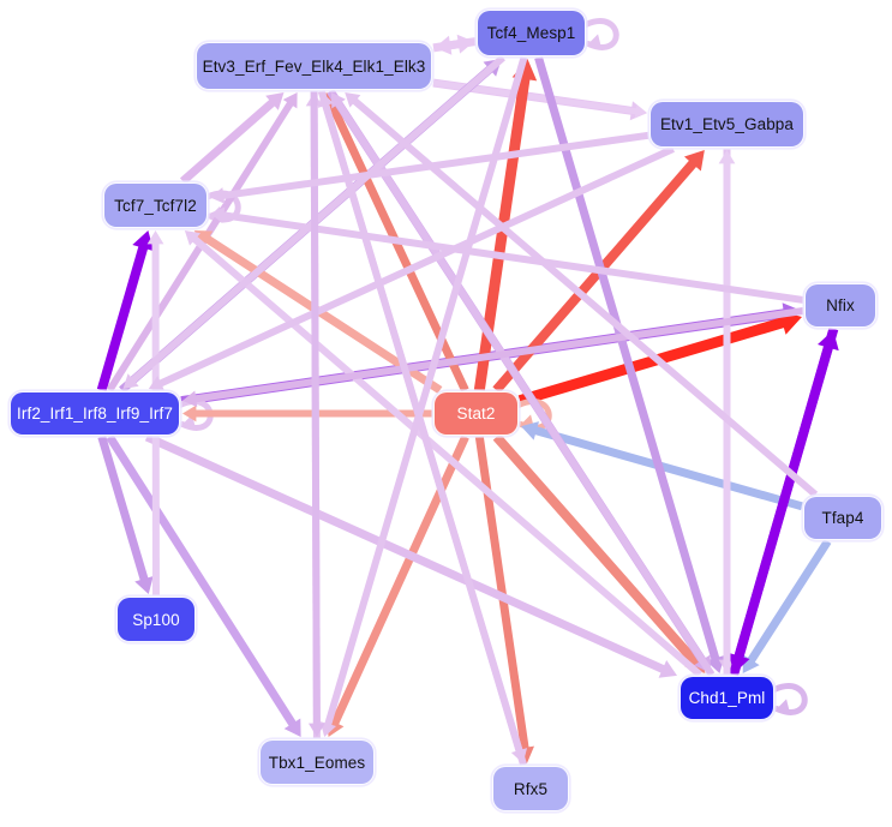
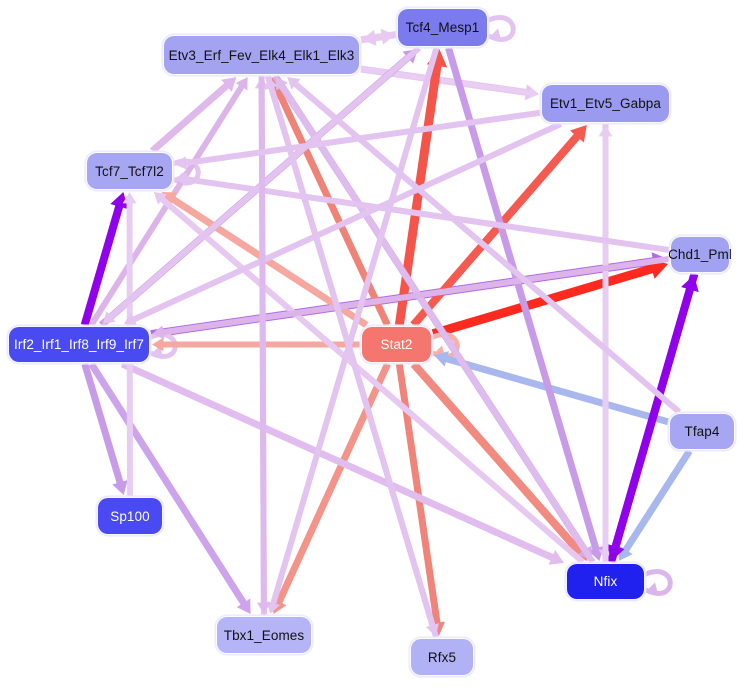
  Tcf4_Mesp1
  Etv3_Erf_Fev_Elk4_Elk1_Elk3
  Etv1_Etv5_Gabpa
  Tcf7_Tcf7l2
- Nfix
+ Chd1_Pml
  Irf2_Irf1_Irf8_Irf9_Irf7
  Stat2
  Tfap4
  Sp100
- Chd1_Pml
+ Nfix
  Tbx1_Eomes
  Rfx5
